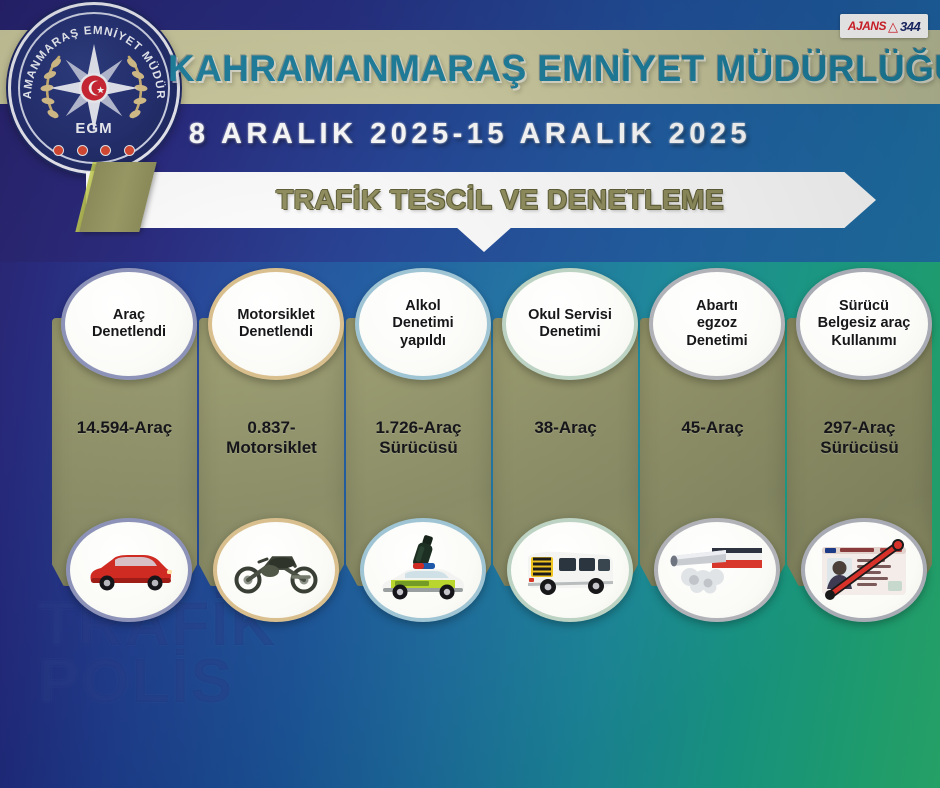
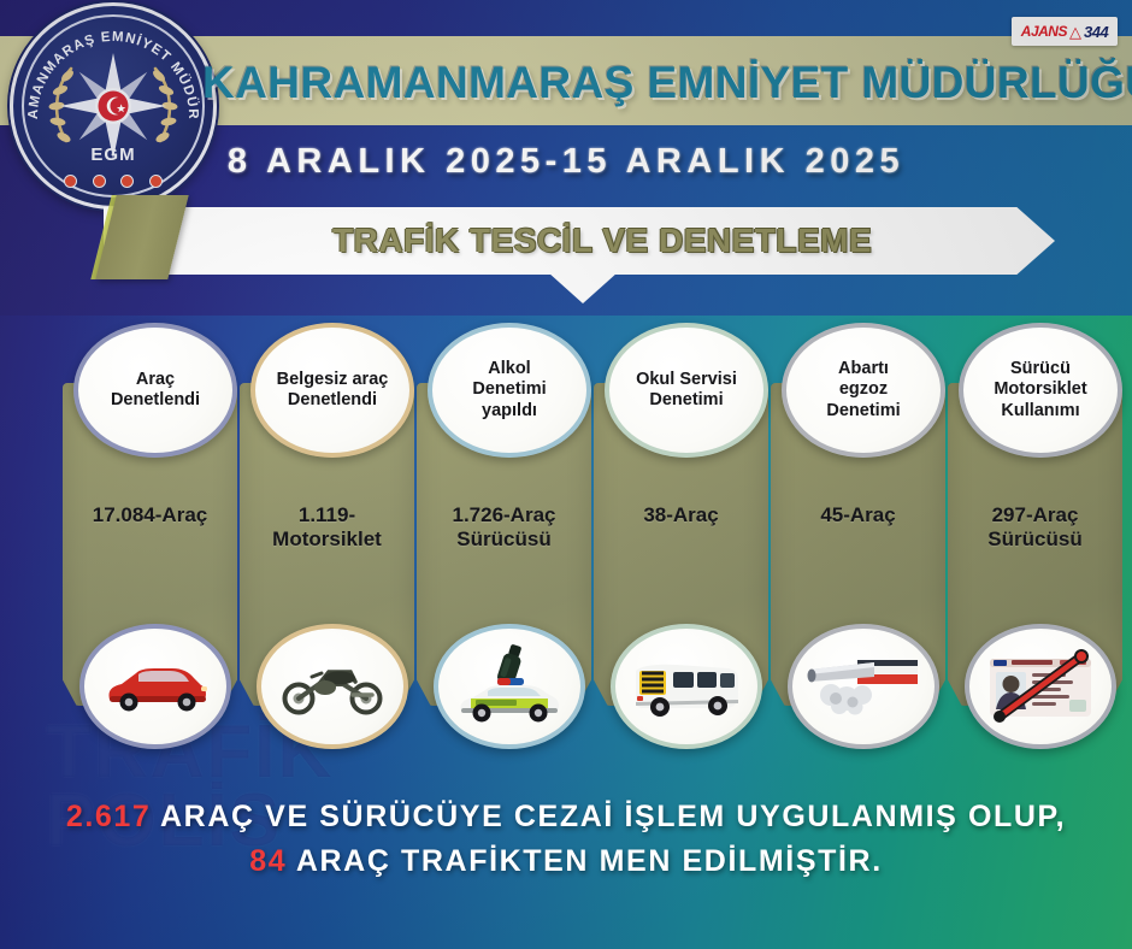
  Araç
  Denetlendi
- 14.594-Araç
+ 17.084-Araç
- Motorsiklet
+ Belgesiz araç
  Denetlendi
- 0.837-Motorsiklet
+ 1.119-Motorsiklet
  Alkol
  Denetimi
  yapıldı
  1.726-Araç Sürücüsü
  Okul Servisi
  Denetimi
  38-Araç
  Abartı
  egzoz
  Denetimi
  45-Araç
  Sürücü
- Belgesiz araç
+ Motorsiklet
  Kullanımı
  297-Araç Sürücüsü
  TRAFİK
  POLİS
+ 2.617 ARAÇ VE SÜRÜCÜYE CEZAİ İŞLEM UYGULANMIŞ OLUP,
+ 84 ARAÇ TRAFİKTEN MEN EDİLMİŞTİR.
